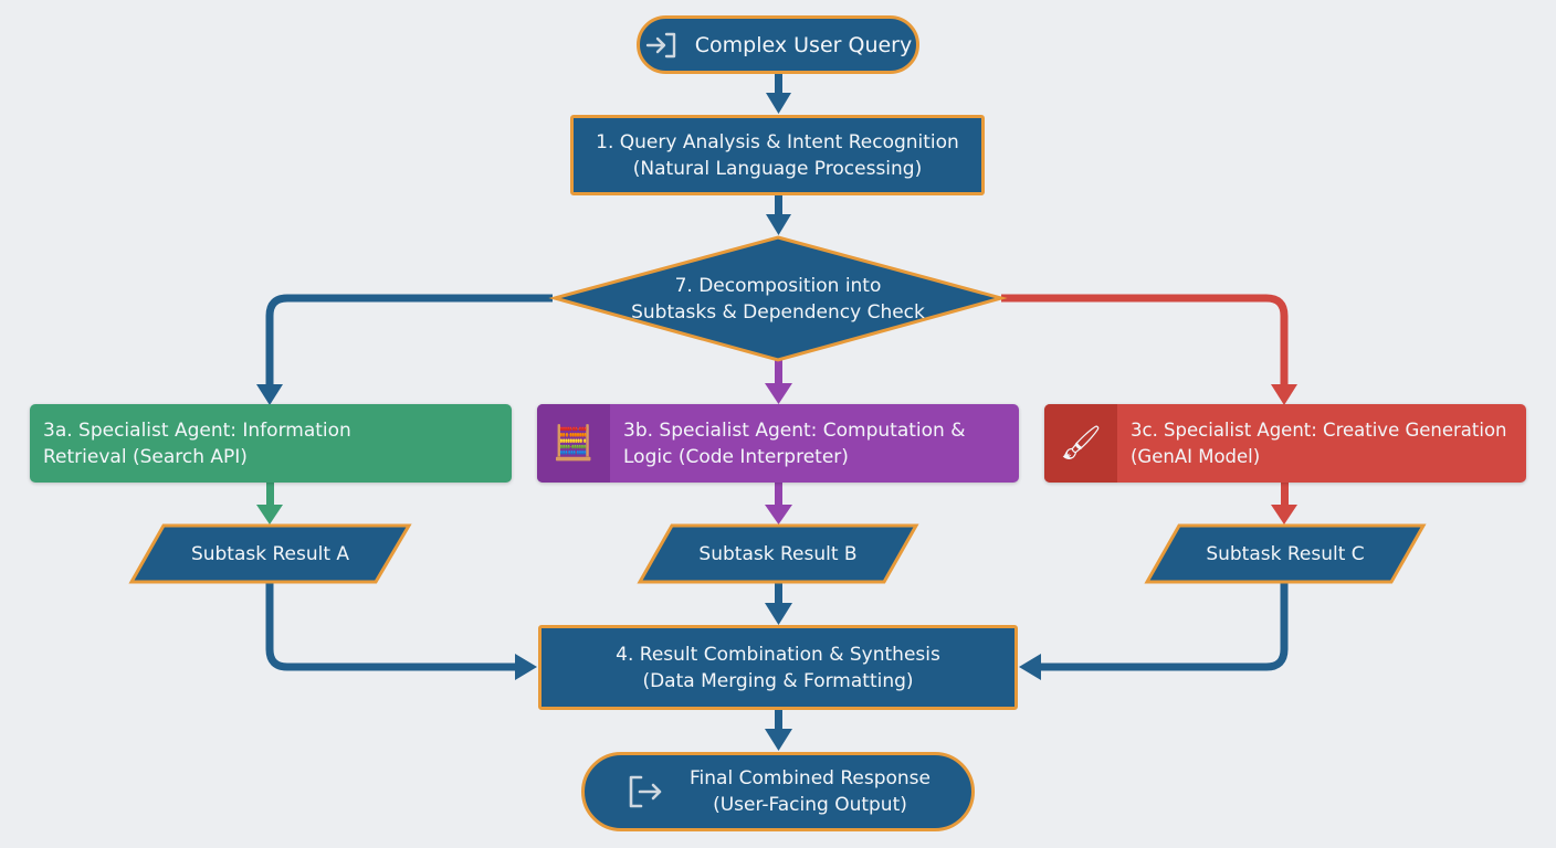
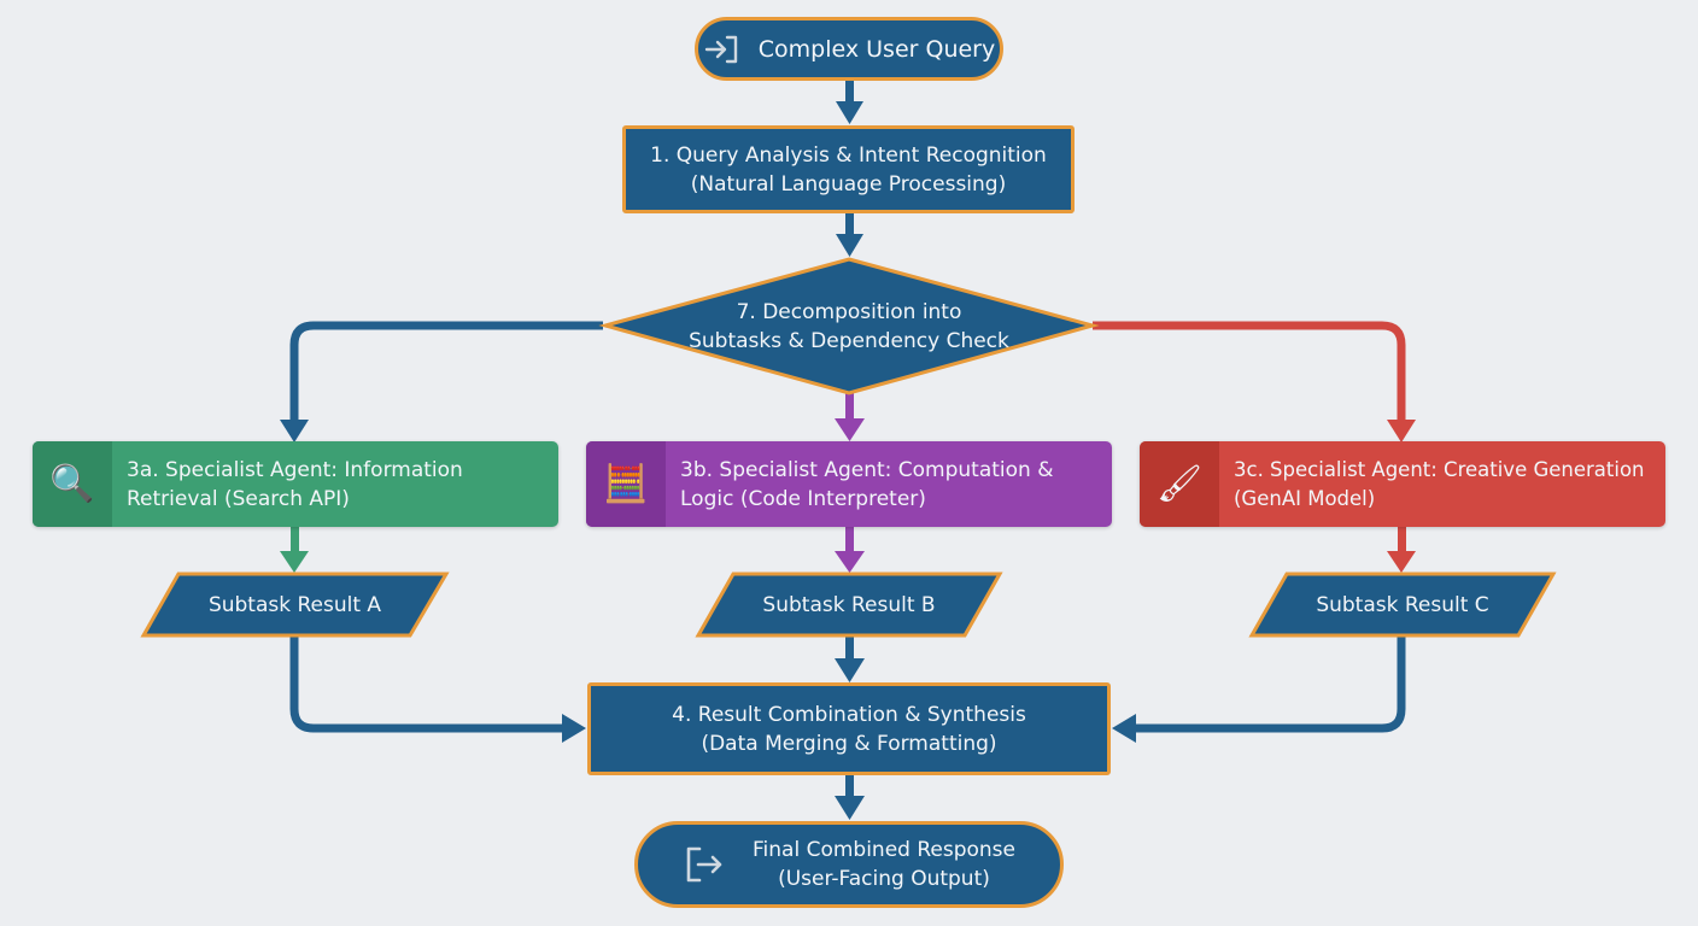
  Complex User Query
  1. Query Analysis & Intent Recognition
  (Natural Language Processing)
  7. Decomposition into
  Subtasks & Dependency Check
+ 🔍
  3a. Specialist Agent: Information
  Retrieval (Search API)
  🧮
  3b. Specialist Agent: Computation &
  Logic (Code Interpreter)
  🖌
  3c. Specialist Agent: Creative Generation
  (GenAI Model)
  Subtask Result A
  Subtask Result B
  Subtask Result C
  4. Result Combination & Synthesis
  (Data Merging & Formatting)
  Final Combined Response
  (User-Facing Output)
